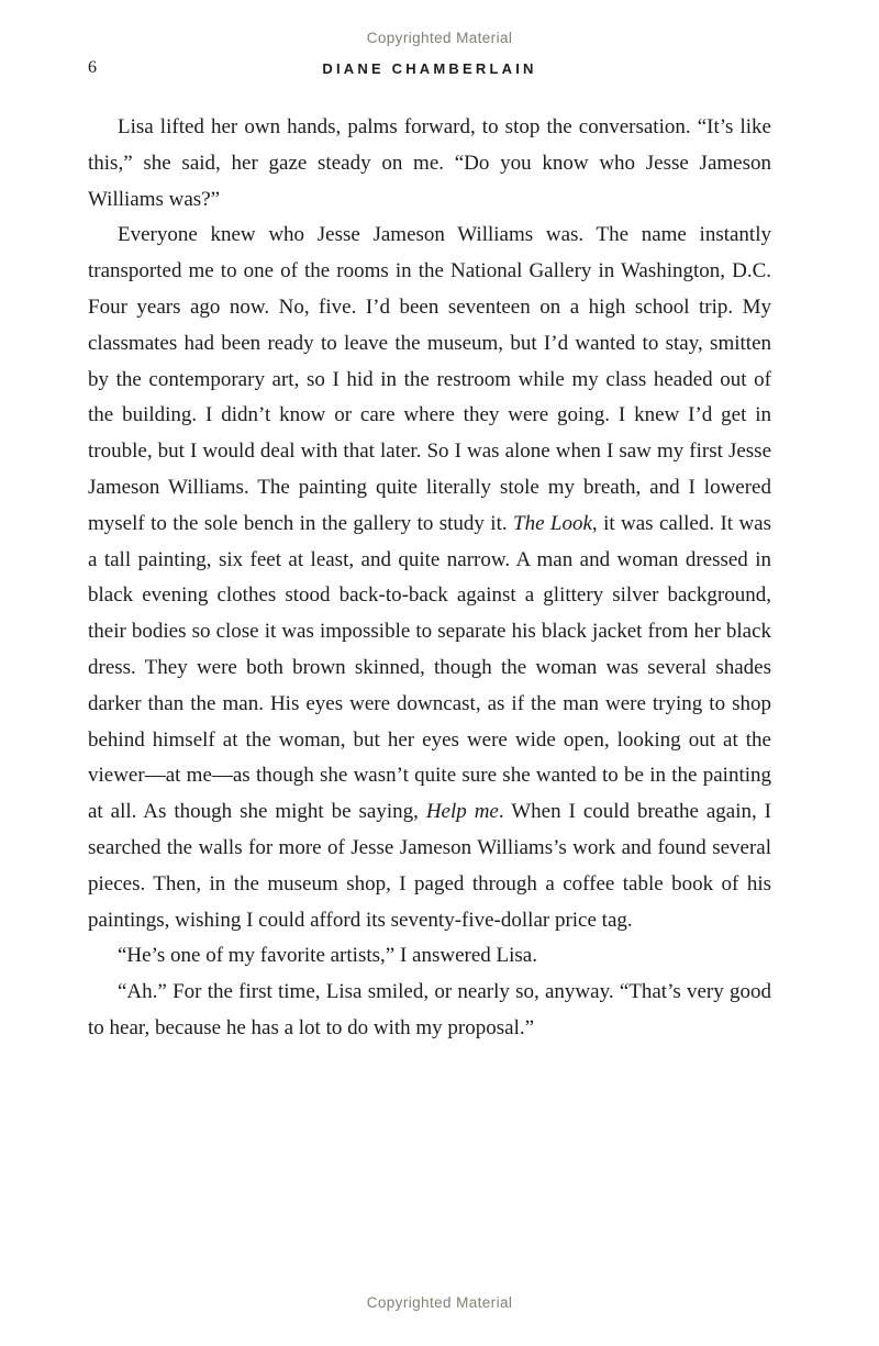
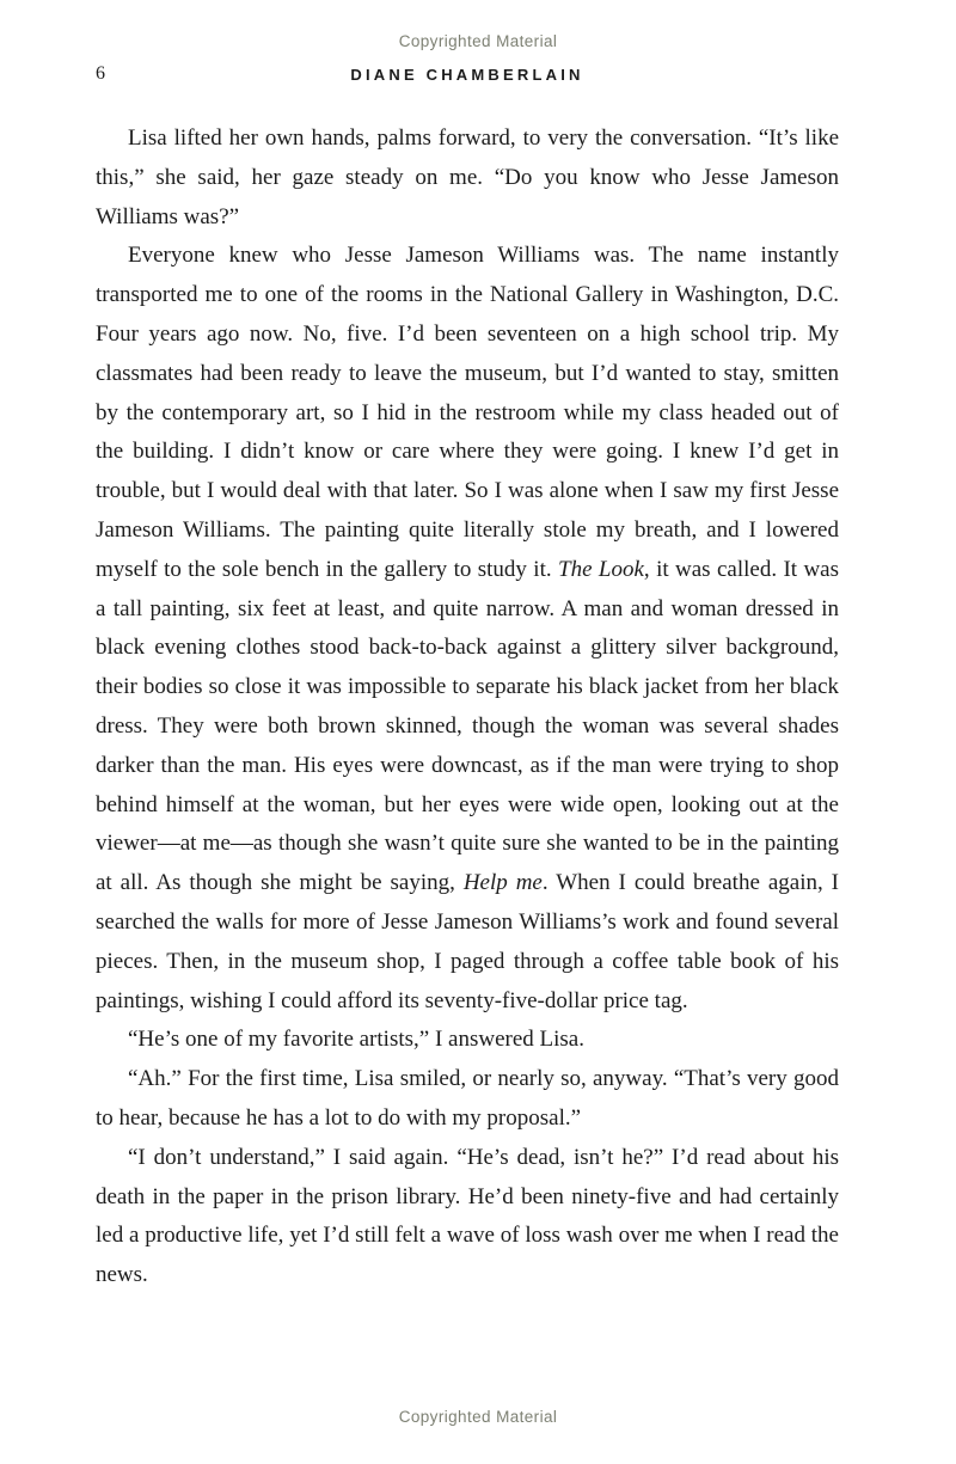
  Copyrighted Material
  6
  DIANE CHAMBERLAIN
- Lisa lifted her own hands, palms forward, to stop the conversation. “It’s like this,” she said, her gaze steady on me. “Do you know who Jesse Jameson Williams was?”
+ Lisa lifted her own hands, palms forward, to very the conversation. “It’s like this,” she said, her gaze steady on me. “Do you know who Jesse Jameson Williams was?”
  Everyone knew who Jesse Jameson Williams was. The name instantly transported me to one of the rooms in the National Gallery in Washington, D.C. Four years ago now. No, five. I’d been seventeen on a high school trip. My classmates had been ready to leave the museum, but I’d wanted to stay, smitten by the contemporary art, so I hid in the restroom while my class headed out of the building. I didn’t know or care where they were going. I knew I’d get in trouble, but I would deal with that later. So I was alone when I saw my first Jesse Jameson Williams. The painting quite literally stole my breath, and I lowered myself to the sole bench in the gallery to study it. The Look, it was called. It was a tall painting, six feet at least, and quite narrow. A man and woman dressed in black evening clothes stood back-to-back against a glittery silver background, their bodies so close it was impossible to separate his black jacket from her black dress. They were both brown skinned, though the woman was several shades darker than the man. His eyes were downcast, as if the man were trying to shop behind himself at the woman, but her eyes were wide open, looking out at the viewer—at me—as though she wasn’t quite sure she wanted to be in the painting at all. As though she might be saying, Help me. When I could breathe again, I searched the walls for more of Jesse Jameson Williams’s work and found several pieces. Then, in the museum shop, I paged through a coffee table book of his paintings, wishing I could afford its seventy-five-dollar price tag.
  “He’s one of my favorite artists,” I answered Lisa.
  “Ah.” For the first time, Lisa smiled, or nearly so, anyway. “That’s very good to hear, because he has a lot to do with my proposal.”
+ “I don’t understand,” I said again. “He’s dead, isn’t he?” I’d read about his death in the paper in the prison library. He’d been ninety-five and had certainly led a productive life, yet I’d still felt a wave of loss wash over me when I read the news.
  Copyrighted Material
